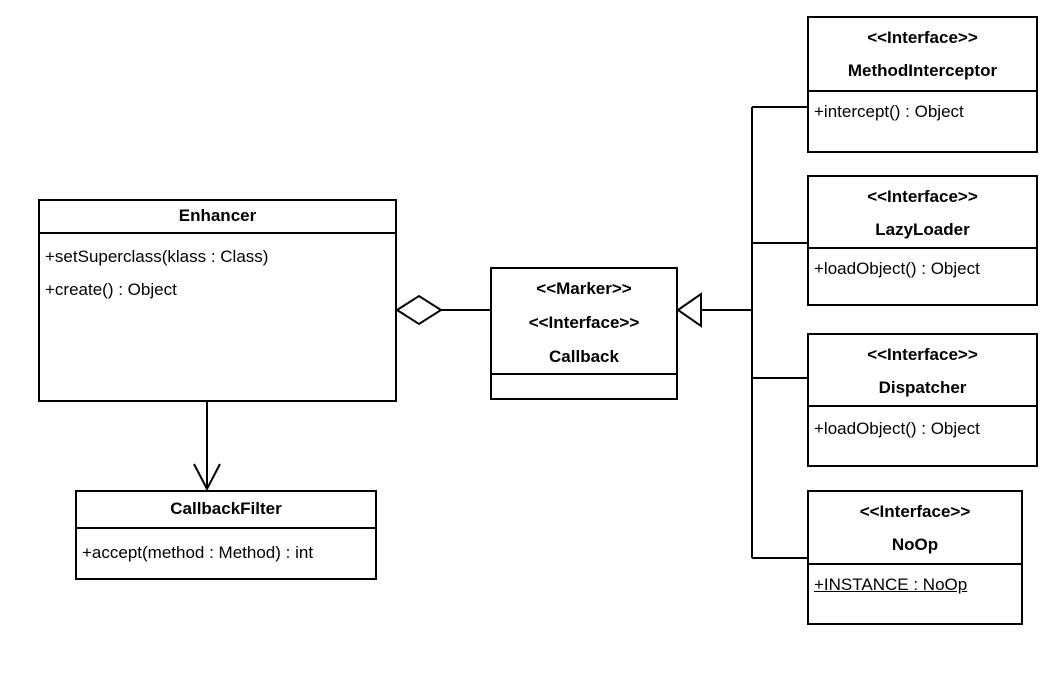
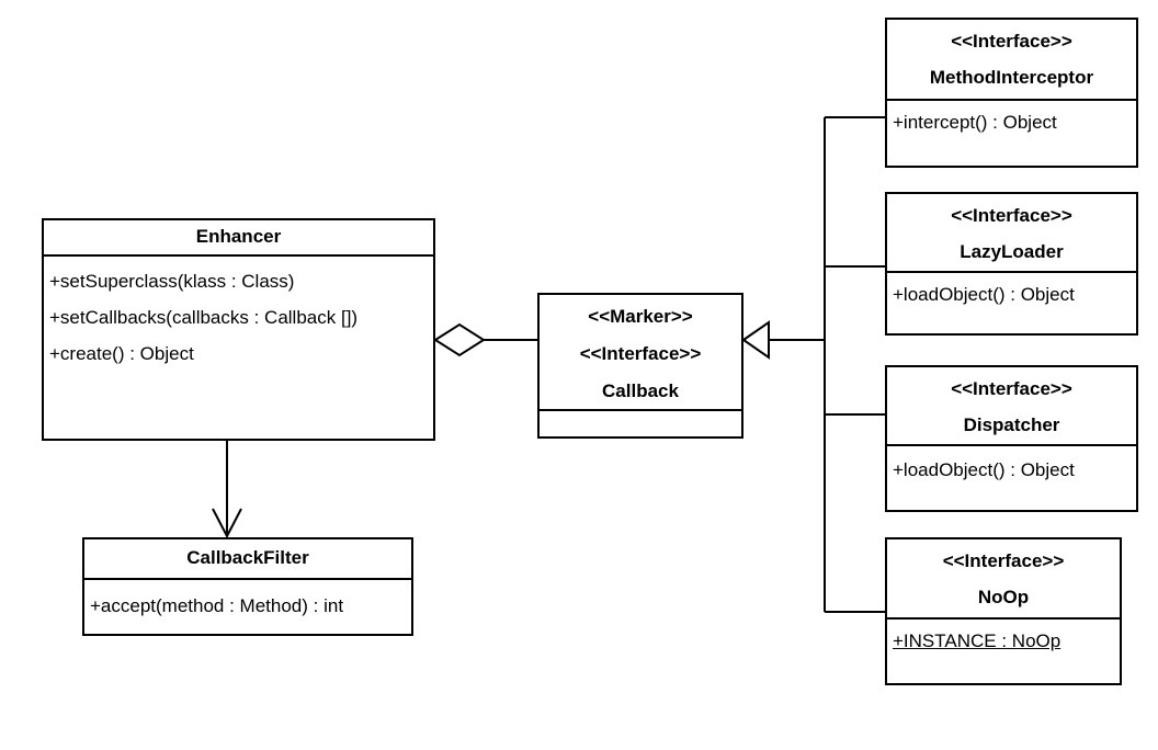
  Enhancer
  +setSuperclass(klass : Class)
+ +setCallbacks(callbacks : Callback [])
  +create() : Object
  CallbackFilter
  +accept(method : Method) : int
  <<Marker>>
  <<Interface>>
  Callback
  <<Interface>>
  MethodInterceptor
  +intercept() : Object
  <<Interface>>
  LazyLoader
  +loadObject() : Object
  <<Interface>>
  Dispatcher
  +loadObject() : Object
  <<Interface>>
  NoOp
  +INSTANCE : NoOp
